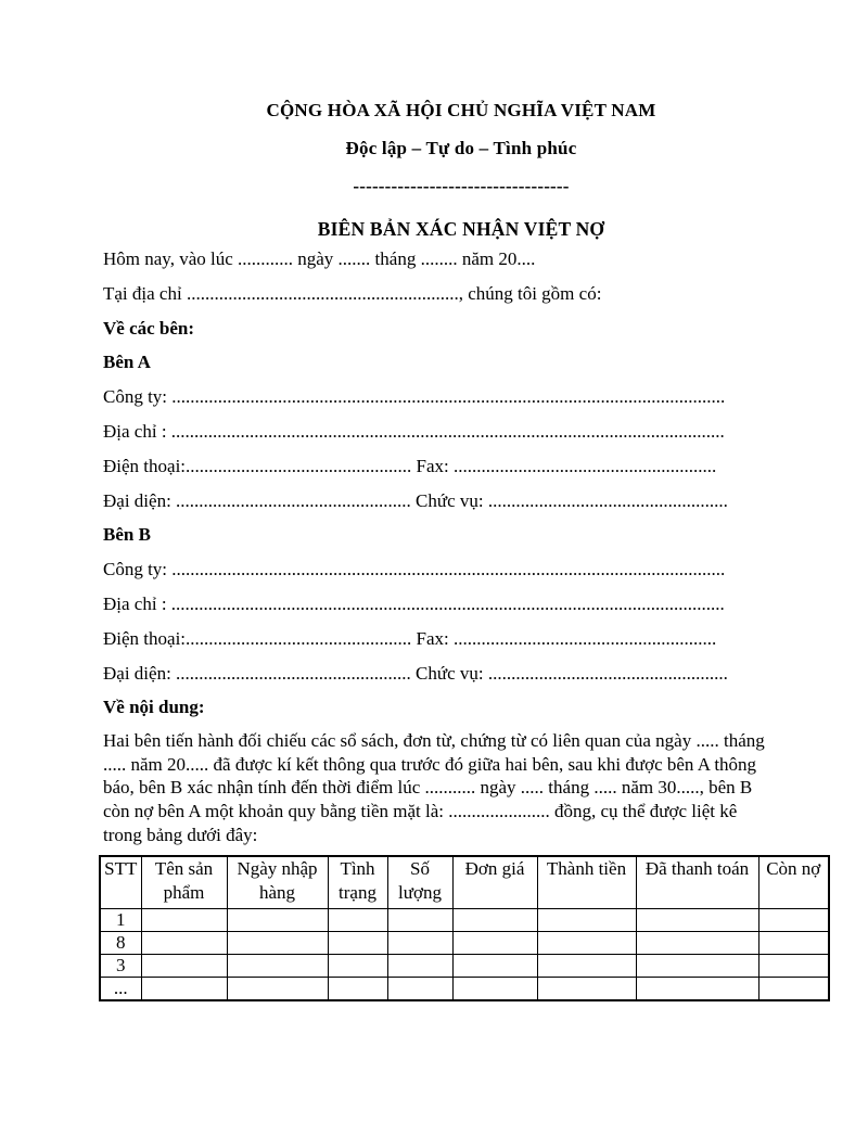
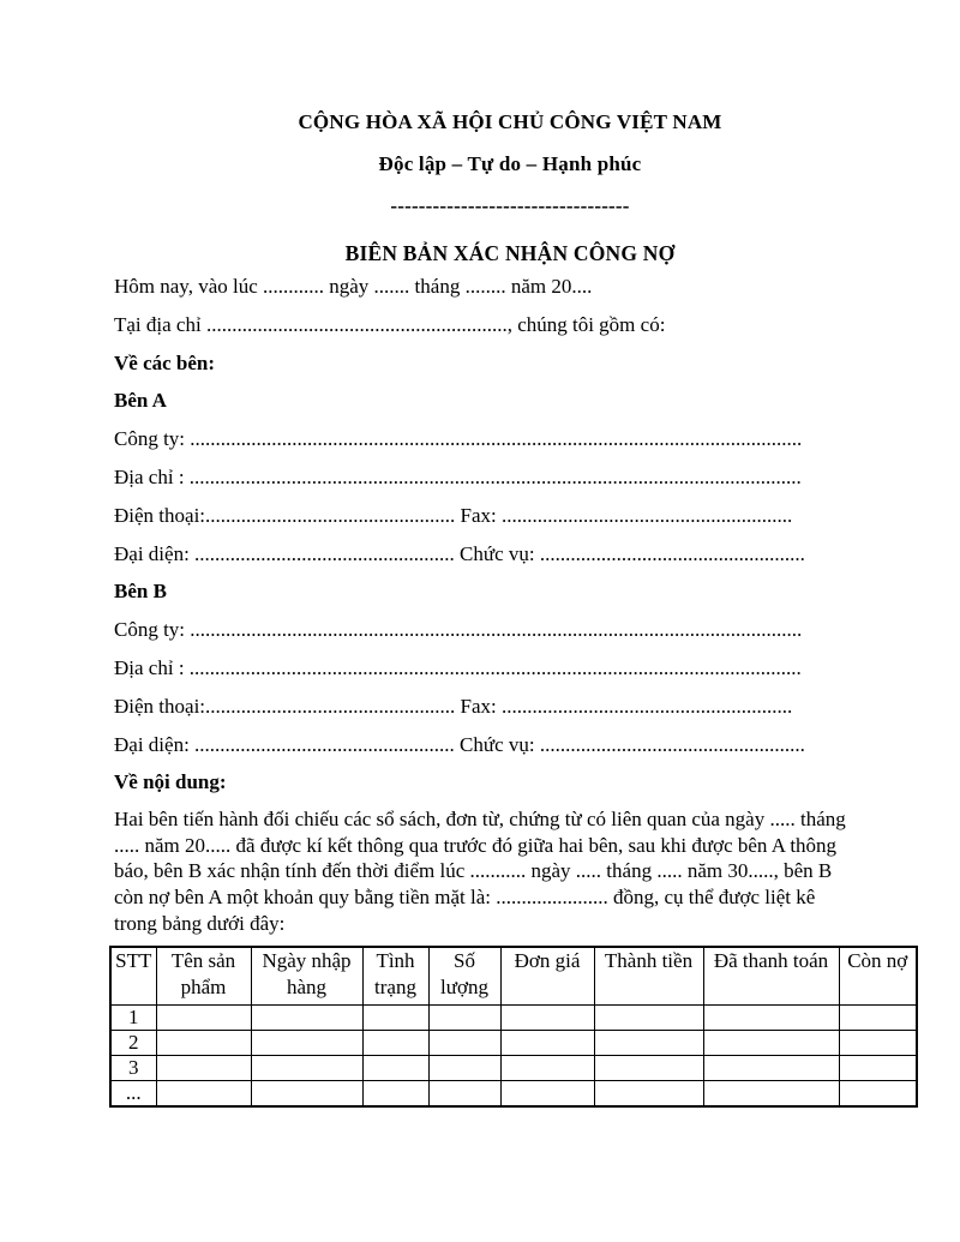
- CỘNG HÒA XÃ HỘI CHỦ NGHĨA VIỆT NAM
+ CỘNG HÒA XÃ HỘI CHỦ CÔNG VIỆT NAM
- Độc lập – Tự do – Tình phúc
+ Độc lập – Tự do – Hạnh phúc
  ----------------------------------
- BIÊN BẢN XÁC NHẬN VIỆT NỢ
+ BIÊN BẢN XÁC NHẬN CÔNG NỢ
  Hôm nay, vào lúc ............ ngày ....... tháng ........ năm 20....
  Tại địa chỉ ..........................................................., chúng tôi gồm có:
  Về các bên:
  Bên A
  Công ty: ........................................................................................................................
  Địa chỉ : ........................................................................................................................
  Điện thoại:................................................. Fax: .........................................................
  Đại diện: ................................................... Chức vụ: ....................................................
  Bên B
  Công ty: ........................................................................................................................
  Địa chỉ : ........................................................................................................................
  Điện thoại:................................................. Fax: .........................................................
  Đại diện: ................................................... Chức vụ: ....................................................
  Về nội dung:
  Hai bên tiến hành đối chiếu các sổ sách, đơn từ, chứng từ có liên quan của ngày ..... tháng ..... năm 20..... đã được kí kết thông qua trước đó giữa hai bên, sau khi được bên A thông báo, bên B xác nhận tính đến thời điểm lúc ........... ngày ..... tháng ..... năm 30....., bên B còn nợ bên A một khoản quy bằng tiền mặt là: ...................... đồng, cụ thể được liệt kê trong bảng dưới đây:
  STT	Tên sản phẩm	Ngày nhập hàng	Tình trạng	Số lượng	Đơn giá	Thành tiền	Đã thanh toán	Còn nợ
  1
- 8
+ 2
  3
  ...
